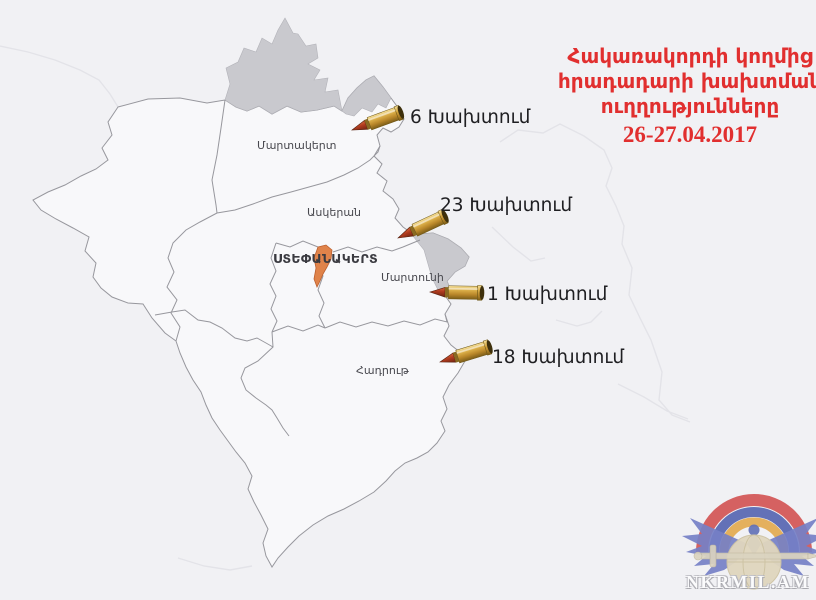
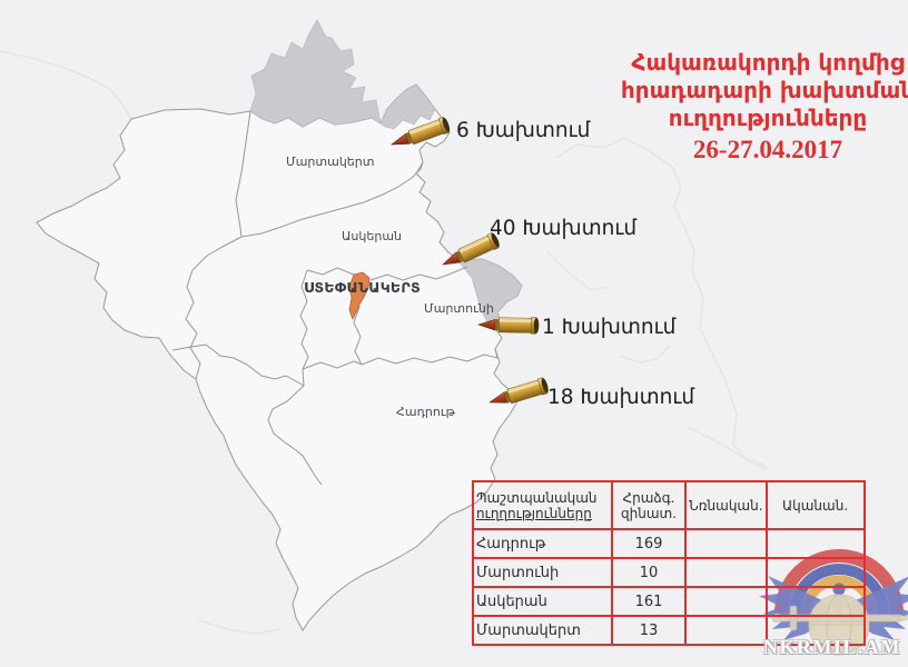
  Մարտակերտ
  Ասկերան
  Մարտունի
  Հադրութ
  ՍՏԵՓԱՆԱԿԵՐՏ
  6 Խախտում
- 23 Խախտում
+ 40 Խախտում
  1 Խախտում
  18 Խախտում
  Հակառակորդի կողմից
  հրադադարի խախտմա
  ուղղությունները
  26-27.04.2017
+ Պաշտպանական ուղղությունները	Հրաձգ. զինատ.	Նռնական.	Ականան.
+ Հադրութ	169
+ Մարտունի	10
+ Ասկերան	161
+ Մարտակերտ	13
  NKRMIL.AM
